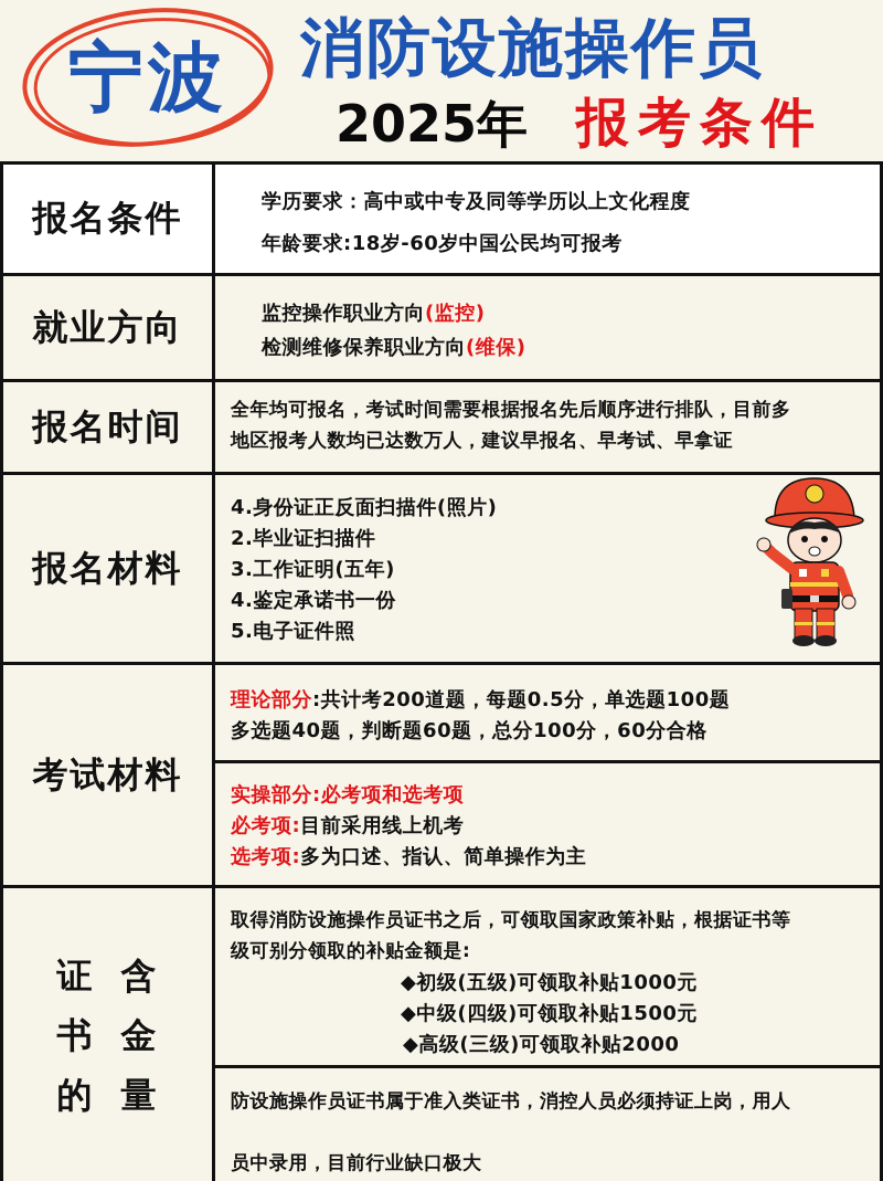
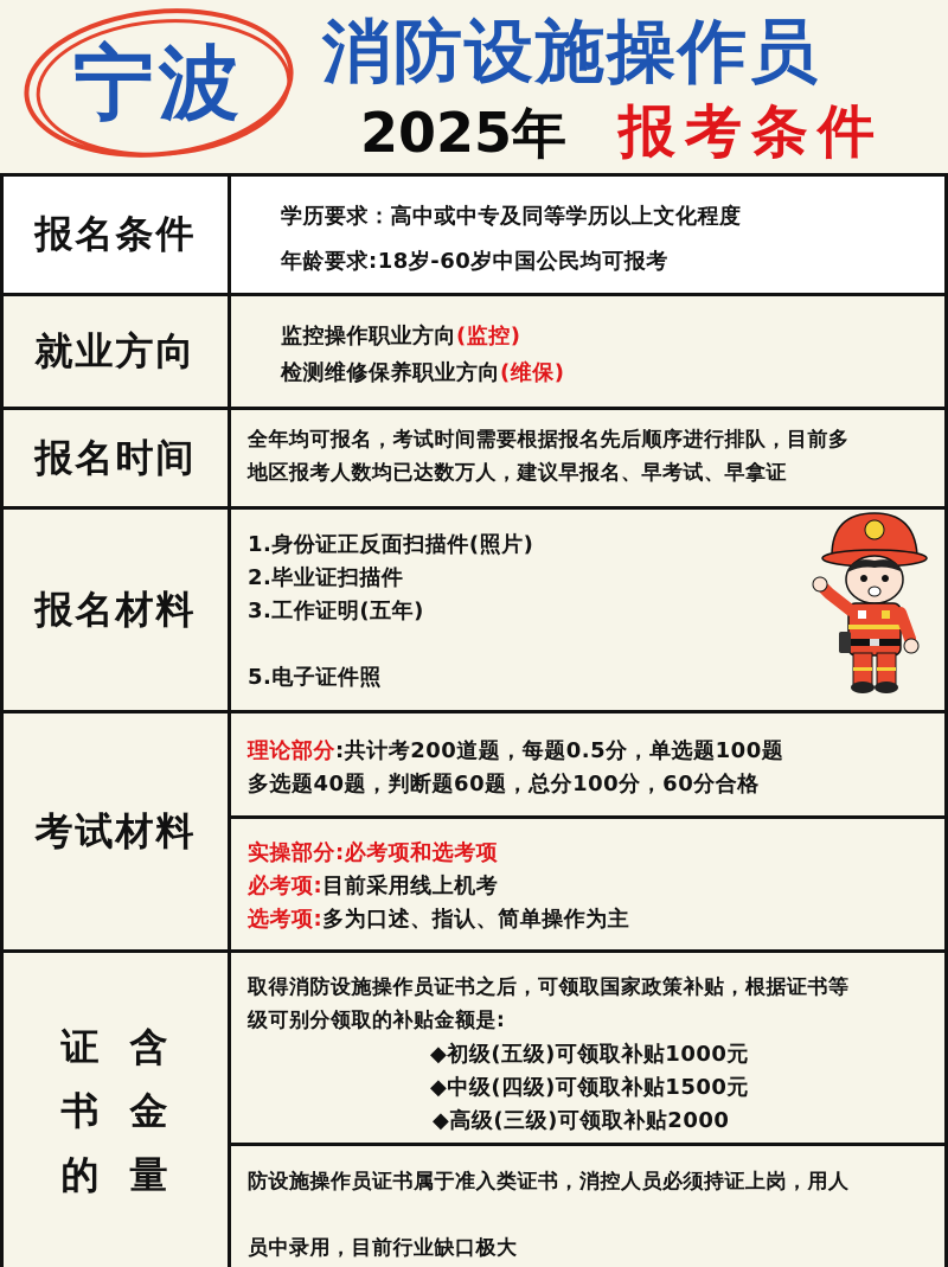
  宁波
  消防设施操作员
  2025年
  报考条件
  报名条件
  学历要求：高中或中专及同等学历以上文化程度
  年龄要求:18岁-60岁中国公民均可报考
  就业方向
  监控操作职业方向(监控)
  检测维修保养职业方向(维保)
  报名时间
  全年均可报名，考试时间需要根据报名先后顺序进行排队，目前多
  地区报考人数均已达数万人，建议早报名、早考试、早拿证
  报名材料
- 4.身份证正反面扫描件(照片)
+ 1.身份证正反面扫描件(照片)
  2.毕业证扫描件
  3.工作证明(五年)
- 4.鉴定承诺书一份
  5.电子证件照
  考试材料
  理论部分:共计考200道题，每题0.5分，单选题100题
  多选题40题，判断题60题，总分100分，60分合格
  实操部分:必考项和选考项
  必考项:目前采用线上机考
  选考项:多为口述、指认、简单操作为主
  证
  书
  的
  含
  金
  量
  取得消防设施操作员证书之后，可领取国家政策补贴，根据证书等
  级可别分领取的补贴金额是:
  ◆初级(五级)可领取补贴1000元
  ◆中级(四级)可领取补贴1500元
  ◆高级(三级)可领取补贴2000
  防设施操作员证书属于准入类证书，消控人员必须持证上岗，用人
  员中录用，目前行业缺口极大
